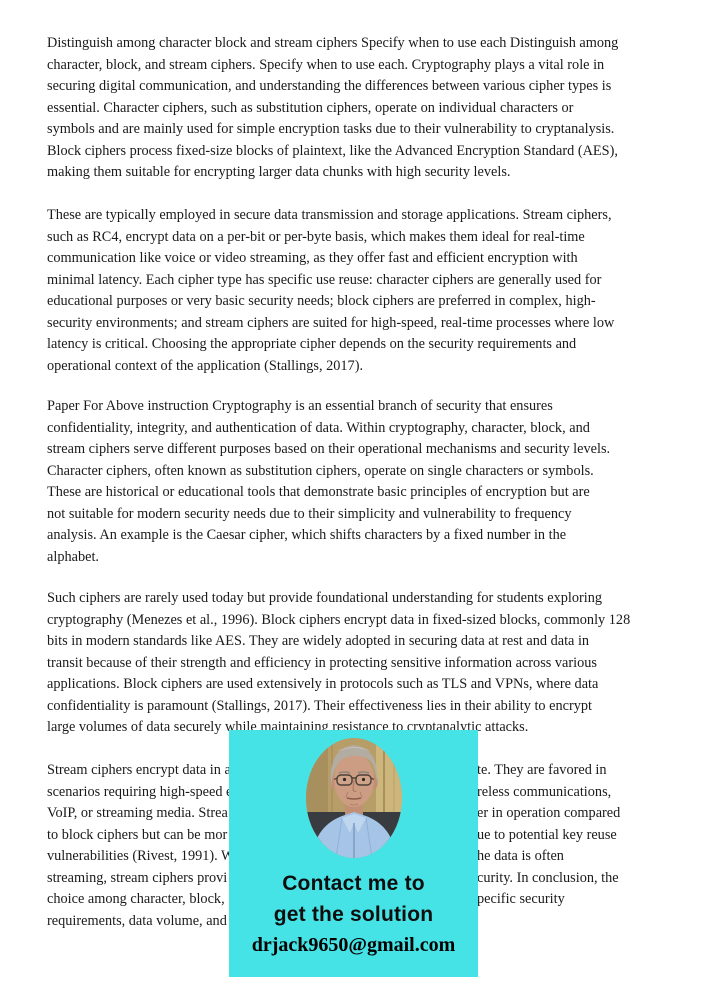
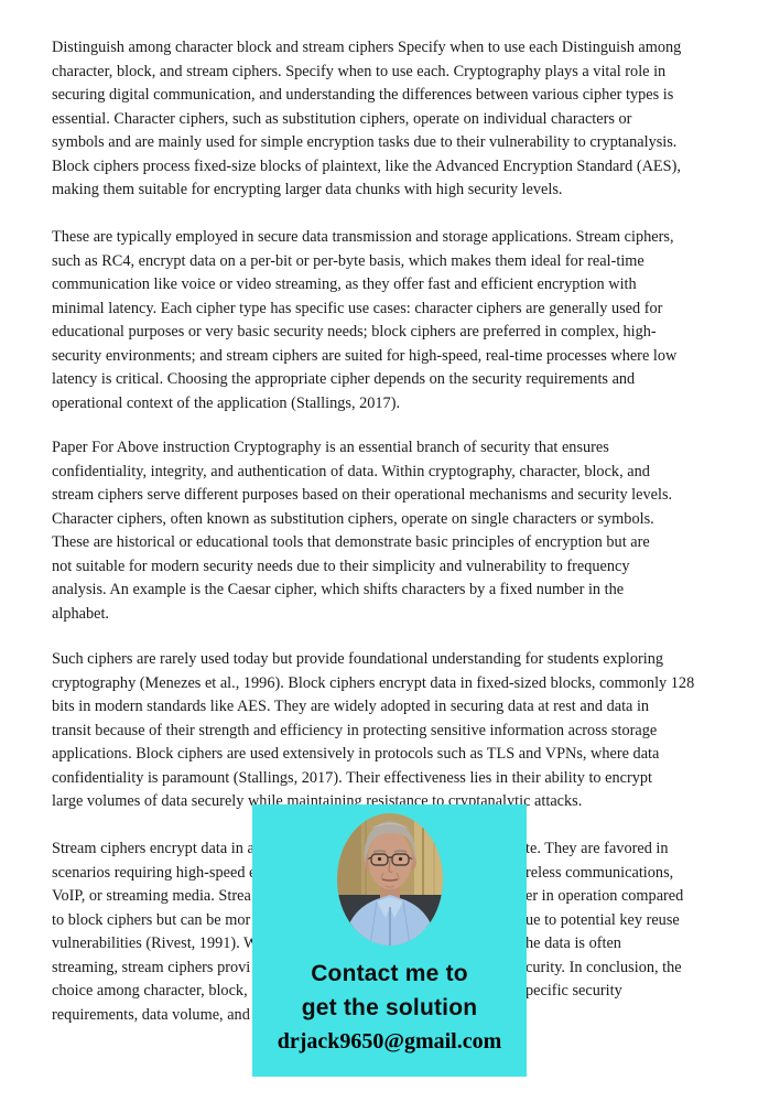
  Distinguish among character block and stream ciphers Specify when to use each Distinguish among
  character, block, and stream ciphers. Specify when to use each. Cryptography plays a vital role in
  securing digital communication, and understanding the differences between various cipher types is
  essential. Character ciphers, such as substitution ciphers, operate on individual characters or
  symbols and are mainly used for simple encryption tasks due to their vulnerability to cryptanalysis.
  Block ciphers process fixed-size blocks of plaintext, like the Advanced Encryption Standard (AES),
  making them suitable for encrypting larger data chunks with high security levels.
  These are typically employed in secure data transmission and storage applications. Stream ciphers,
  such as RC4, encrypt data on a per-bit or per-byte basis, which makes them ideal for real-time
  communication like voice or video streaming, as they offer fast and efficient encryption with
- minimal latency. Each cipher type has specific use reuse: character ciphers are generally used for
+ minimal latency. Each cipher type has specific use cases: character ciphers are generally used for
  educational purposes or very basic security needs; block ciphers are preferred in complex, high-
  security environments; and stream ciphers are suited for high-speed, real-time processes where low
  latency is critical. Choosing the appropriate cipher depends on the security requirements and
  operational context of the application (Stallings, 2017).
  Paper For Above instruction Cryptography is an essential branch of security that ensures
  confidentiality, integrity, and authentication of data. Within cryptography, character, block, and
  stream ciphers serve different purposes based on their operational mechanisms and security levels.
  Character ciphers, often known as substitution ciphers, operate on single characters or symbols.
  These are historical or educational tools that demonstrate basic principles of encryption but are
  not suitable for modern security needs due to their simplicity and vulnerability to frequency
  analysis. An example is the Caesar cipher, which shifts characters by a fixed number in the
  alphabet.
  Such ciphers are rarely used today but provide foundational understanding for students exploring
  cryptography (Menezes et al., 1996). Block ciphers encrypt data in fixed-sized blocks, commonly 128
  bits in modern standards like AES. They are widely adopted in securing data at rest and data in
- transit because of their strength and efficiency in protecting sensitive information across various
+ transit because of their strength and efficiency in protecting sensitive information across storage
  applications. Block ciphers are used extensively in protocols such as TLS and VPNs, where data
  confidentiality is paramount (Stallings, 2017). Their effectiveness lies in their ability to encrypt
  large volumes of data securely while maintaining resistance to cryptanalytic attacks.
  Stream ciphers encrypt data in a
  te. They are favored in
  scenarios requiring high-speed
  reless communications,
  VoIP, or streaming media. Strea
  er in operation compared
  to block ciphers but can be mor
  ue to potential key reuse
  vulnerabilities (Rivest, 1991). W
  he data is often
  streaming, stream ciphers provi
  curity. In conclusion, the
  choice among character, block,
  pecific security
  requirements, data volume, and
  Contact me to
  get the solution
  drjack9650@gmail.com
